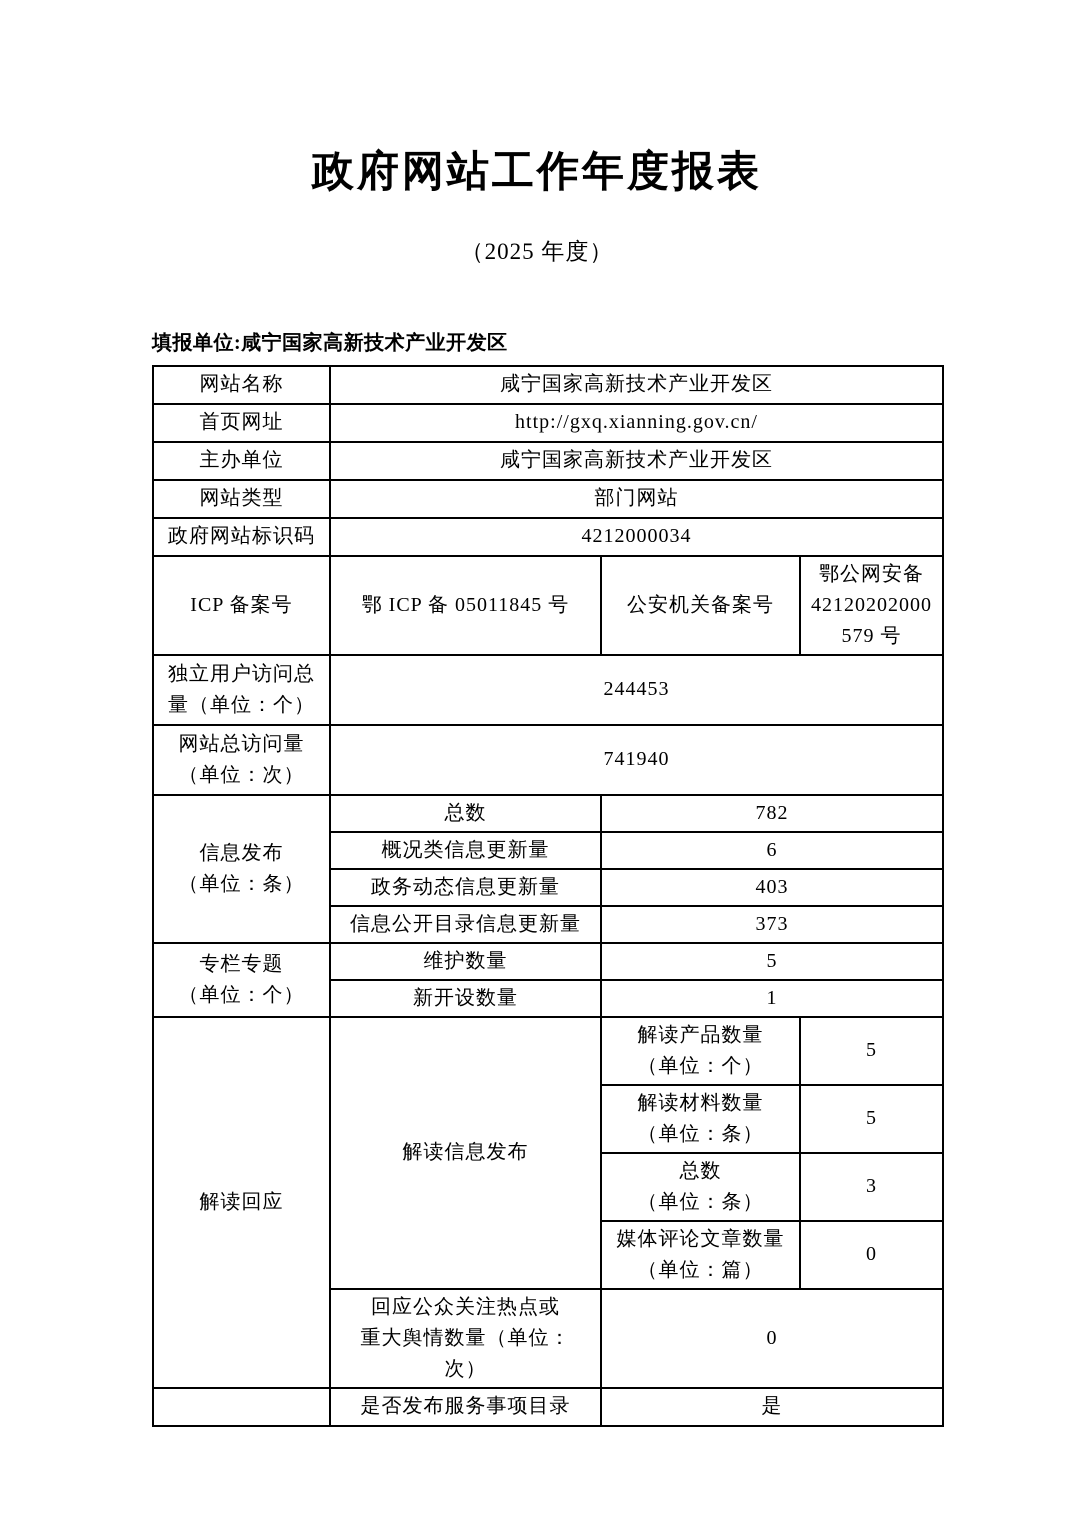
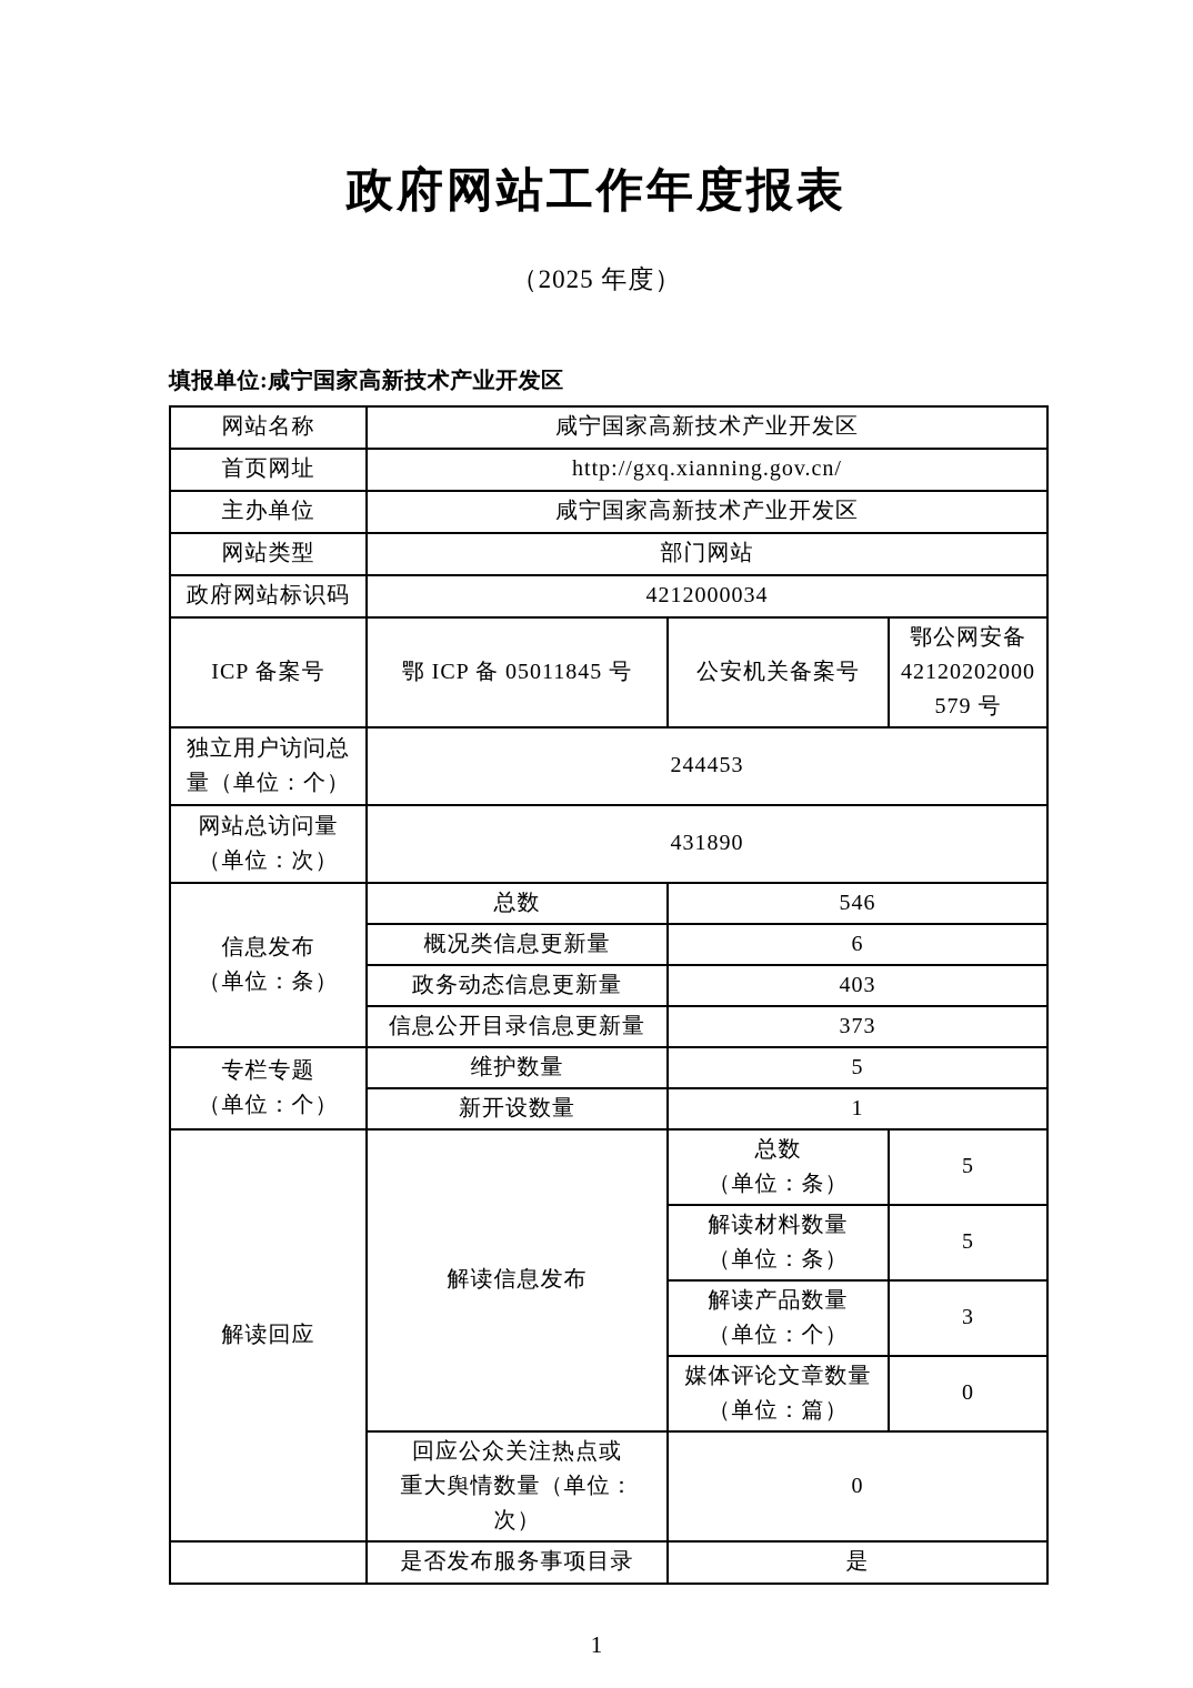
  政府网站工作年度报表
  （2025 年度）
  填报单位:咸宁国家高新技术产业开发区
  网站名称	咸宁国家高新技术产业开发区
  首页网址	http://gxq.xianning.gov.cn/
  主办单位	咸宁国家高新技术产业开发区
  网站类型	部门网站
  政府网站标识码	4212000034
  ICP 备案号	鄂 ICP 备 05011845 号	公安机关备案号	鄂公网安备 42120202000 579 号
  独立用户访问总量（单位：个）	244453
- 网站总访问量 （单位：次）	741940
+ 网站总访问量 （单位：次）	431890
- 信息发布 （单位：条）	总数	782
+ 信息发布 （单位：条）	总数	546
  概况类信息更新量	6
  政务动态信息更新量	403
  信息公开目录信息更新量	373
  专栏专题 （单位：个）	维护数量	5
  新开设数量	1
- 解读回应	解读信息发布	解读产品数量 （单位：个）	5
+ 解读回应	解读信息发布	总数 （单位：条）	5
  解读材料数量 （单位：条）	5
- 总数 （单位：条）	3
+ 解读产品数量 （单位：个）	3
  媒体评论文章数量 （单位：篇）	0
  回应公众关注热点或 重大舆情数量（单位： 次）	0
  	是否发布服务事项目录	是
+ 1
